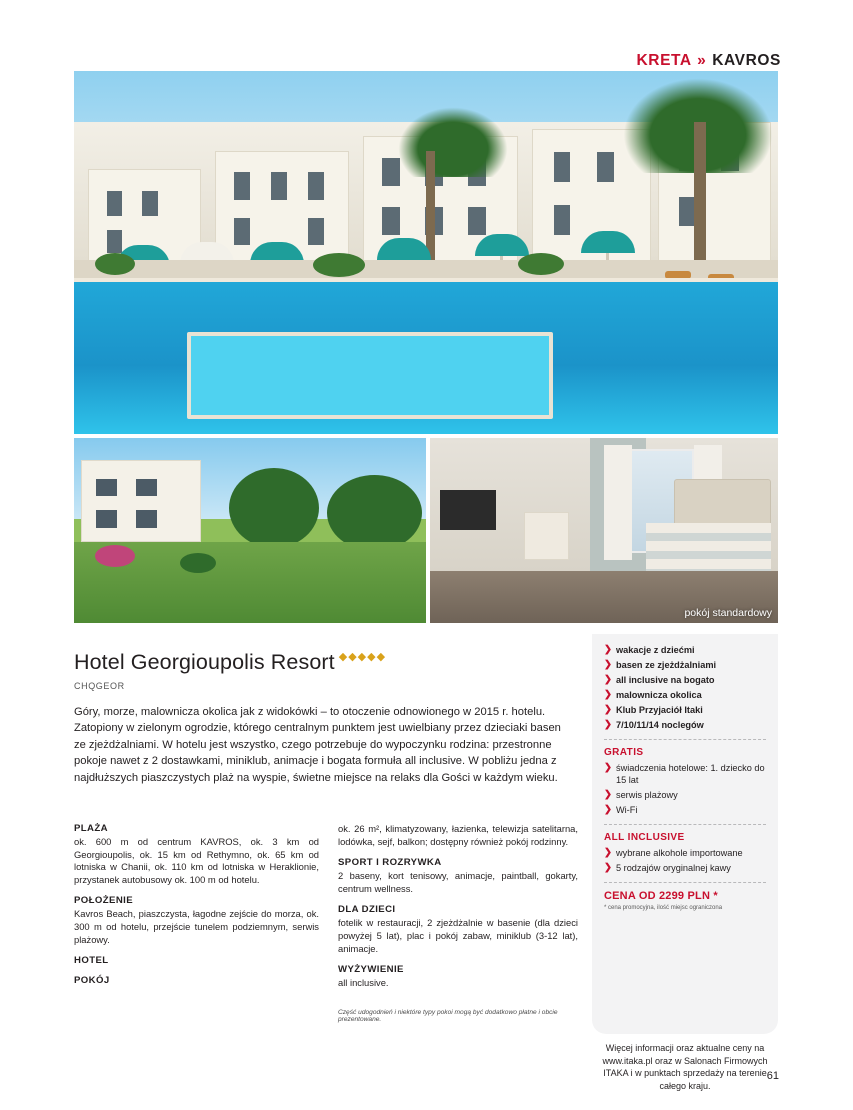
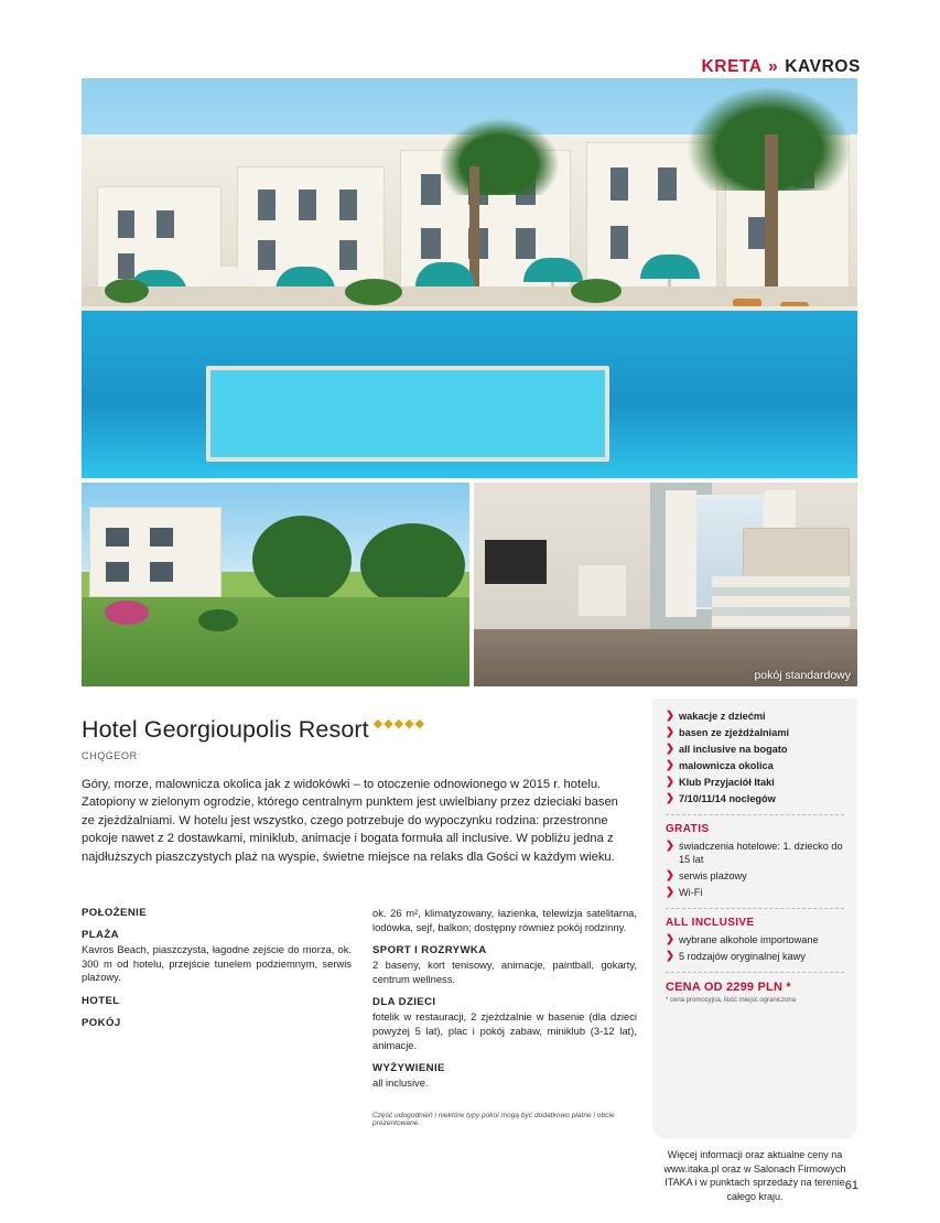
  KRETA » KAVROS
  pokój standardowy
  Hotel Georgioupolis Resort ◆◆◆◆◆
  CHQGEOR
  Góry, morze, malownicza okolica jak z widokówki – to otoczenie odnowionego w 2015 r. hotelu. Zatopiony w zielonym ogrodzie, którego centralnym punktem jest uwielbiany przez dzieciaki basen ze zjeżdżalniami. W hotelu jest wszystko, czego potrzebuje do wypoczynku rodzina: przestronne pokoje nawet z 2 dostawkami, miniklub, animacje i bogata formuła all inclusive. W pobliżu jedna z najdłuższych piaszczystych plaż na wyspie, świetne miejsce na relaks dla Gości w każdym wieku.
- PLAŻA
+ POŁOŻENIE
- ok. 600 m od centrum KAVROS, ok. 3 km od Georgioupolis, ok. 15 km od Rethymno, ok. 65 km od lotniska w Chanii, ok. 110 km od lotniska w Heraklionie, przystanek autobusowy ok. 100 m od hotelu.
- POŁOŻENIE
+ PLAŻA
  Kavros Beach, piaszczysta, łagodne zejście do morza, ok. 300 m od hotelu, przejście tunelem podziemnym, serwis plażowy.
  HOTEL
  POKÓJ
  ok. 26 m², klimatyzowany, łazienka, telewizja satelitarna, lodówka, sejf, balkon; dostępny również pokój rodzinny.
  SPORT I ROZRYWKA
  2 baseny, kort tenisowy, animacje, paintball, gokarty, centrum wellness.
  DLA DZIECI
  fotelik w restauracji, 2 zjeżdżalnie w basenie (dla dzieci powyżej 5 lat), plac i pokój zabaw, miniklub (3-12 lat), animacje.
  WYŻYWIENIE
  all inclusive.
  ❯
  wakacje z dziećmi
  ❯
  basen ze zjeżdżalniami
  ❯
  all inclusive na bogato
  ❯
  malownicza okolica
  ❯
  Klub Przyjaciół Itaki
  ❯
  7/10/11/14 noclegów
  GRATIS
  ❯
  świadczenia hotelowe: 1. dziecko do 15 lat
  ❯
  serwis plażowy
  ❯
  Wi-Fi
  ALL INCLUSIVE
  ❯
  wybrane alkohole importowane
  ❯
  5 rodzajów oryginalnej kawy
  CENA OD 2299 PLN *
  Więcej informacji oraz aktualne ceny na www.itaka.pl oraz w Salonach Firmowych ITAKA i w punktach sprzedaży na terenie całego kraju.
  61
